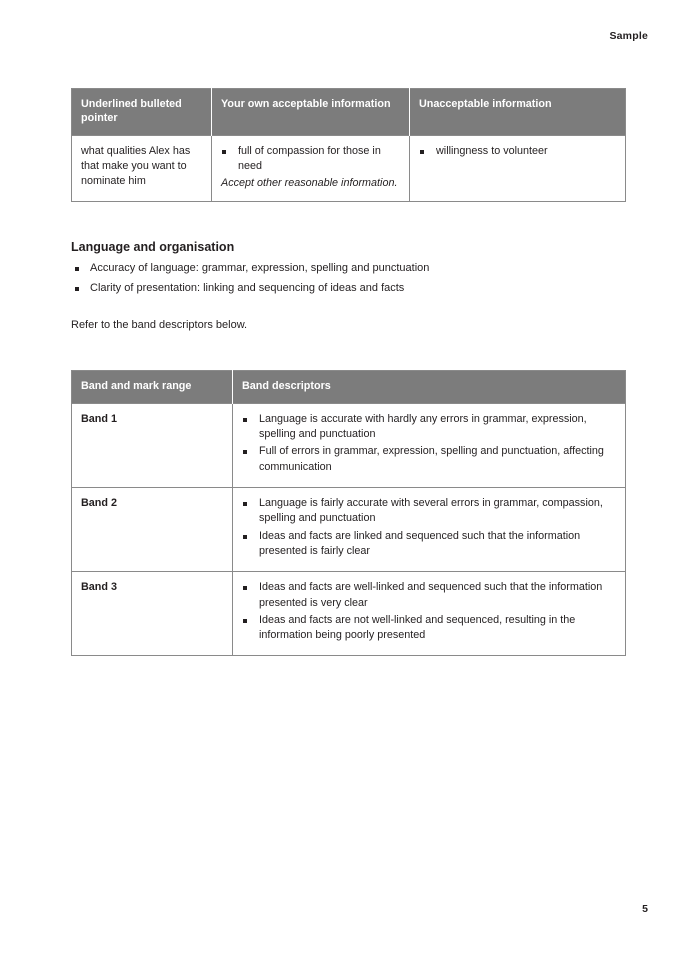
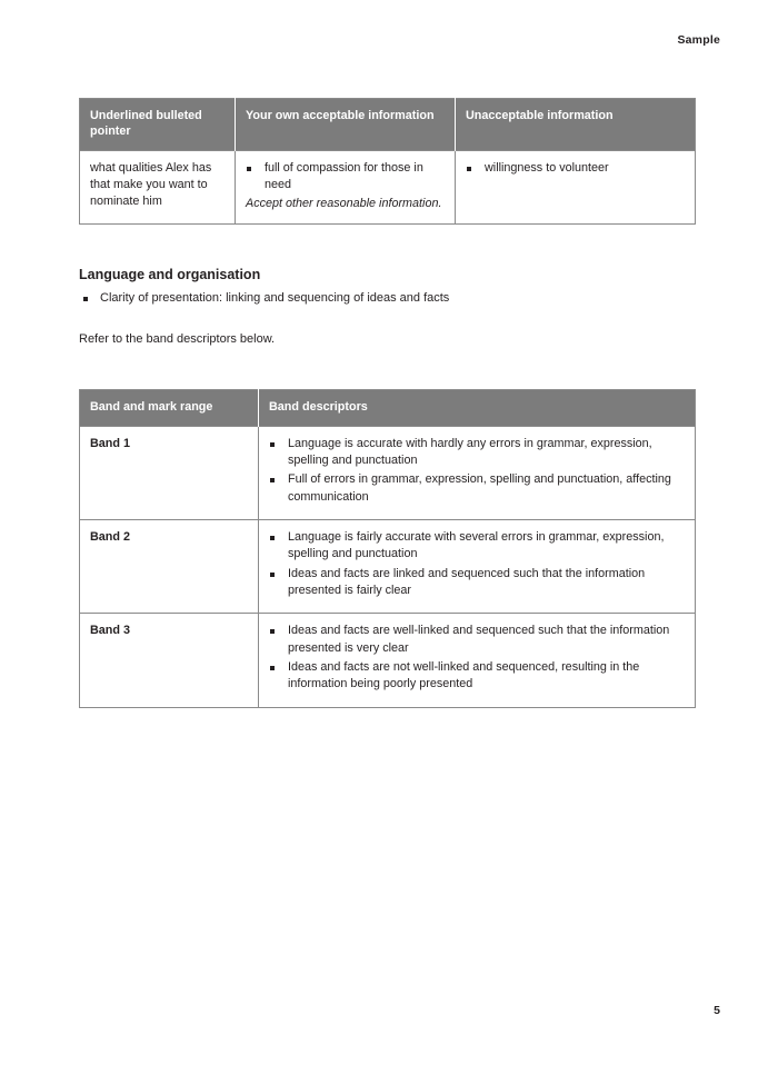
  Sample
  Underlined bulleted pointer	Your own acceptable information	Unacceptable information
  what qualities Alex has that make you want to nominate him	full of compassion for those in need Accept other reasonable information.	willingness to volunteer
  Language and organisation
- Accuracy of language: grammar, expression, spelling and punctuation
  Clarity of presentation: linking and sequencing of ideas and facts
  Refer to the band descriptors below.
  Band and mark range	Band descriptors
  Band 1	Language is accurate with hardly any errors in grammar, expression, spelling and punctuation Full of errors in grammar, expression, spelling and punctuation, affecting communication
- Band 2	Language is fairly accurate with several errors in grammar, compassion, spelling and punctuation Ideas and facts are linked and sequenced such that the information presented is fairly clear
+ Band 2	Language is fairly accurate with several errors in grammar, expression, spelling and punctuation Ideas and facts are linked and sequenced such that the information presented is fairly clear
  Band 3	Ideas and facts are well-linked and sequenced such that the information presented is very clear Ideas and facts are not well-linked and sequenced, resulting in the information being poorly presented
  5
